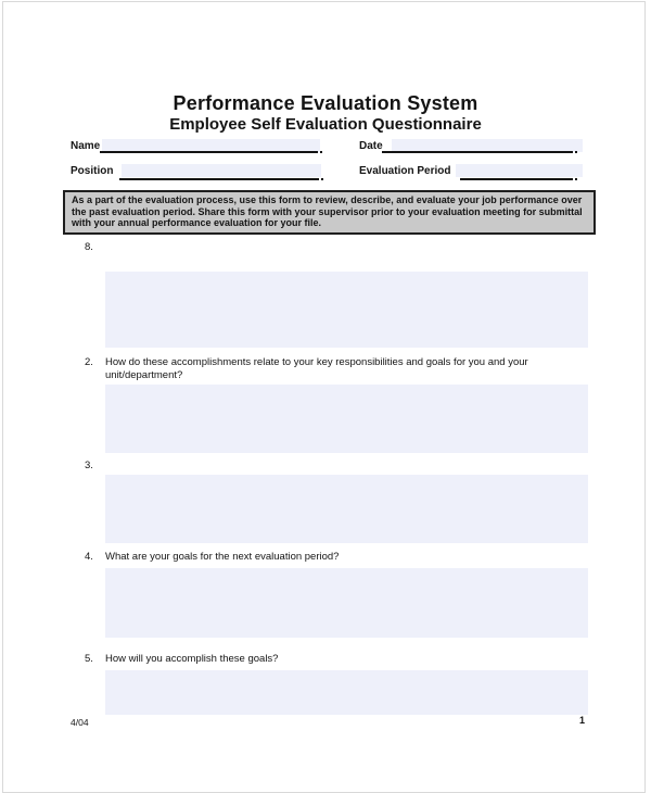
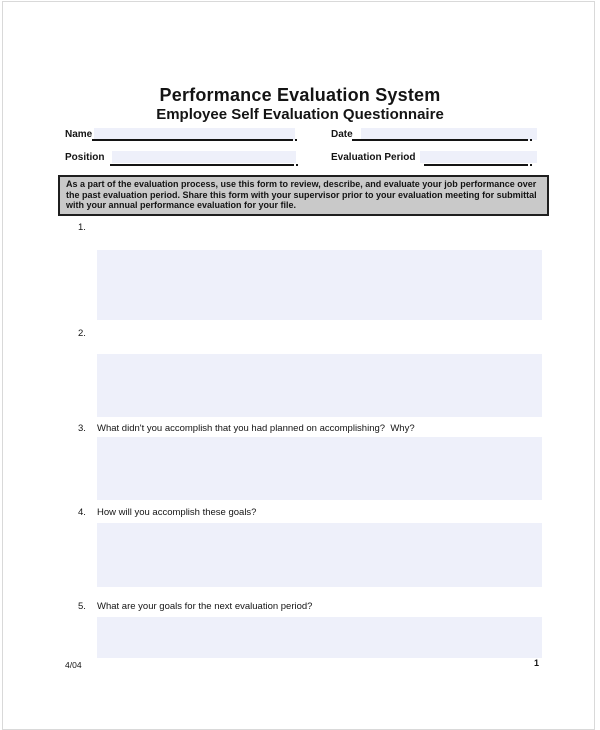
  Performance Evaluation System
  Employee Self Evaluation Questionnaire
  Name
  Date
  Position
  Evaluation Period
  As a part of the evaluation process, use this form to review, describe, and evaluate your job performance over the past evaluation period. Share this form with your supervisor prior to your evaluation meeting for submittal with your annual performance evaluation for your file.
- 8.
+ 1.
  2.
- How do these accomplishments relate to your key responsibilities and goals for you and your unit/department?
  3.
+ What didn't you accomplish that you had planned on accomplishing? Why?
  4.
- What are your goals for the next evaluation period?
+ How will you accomplish these goals?
  5.
- How will you accomplish these goals?
+ What are your goals for the next evaluation period?
  4/04
  1
